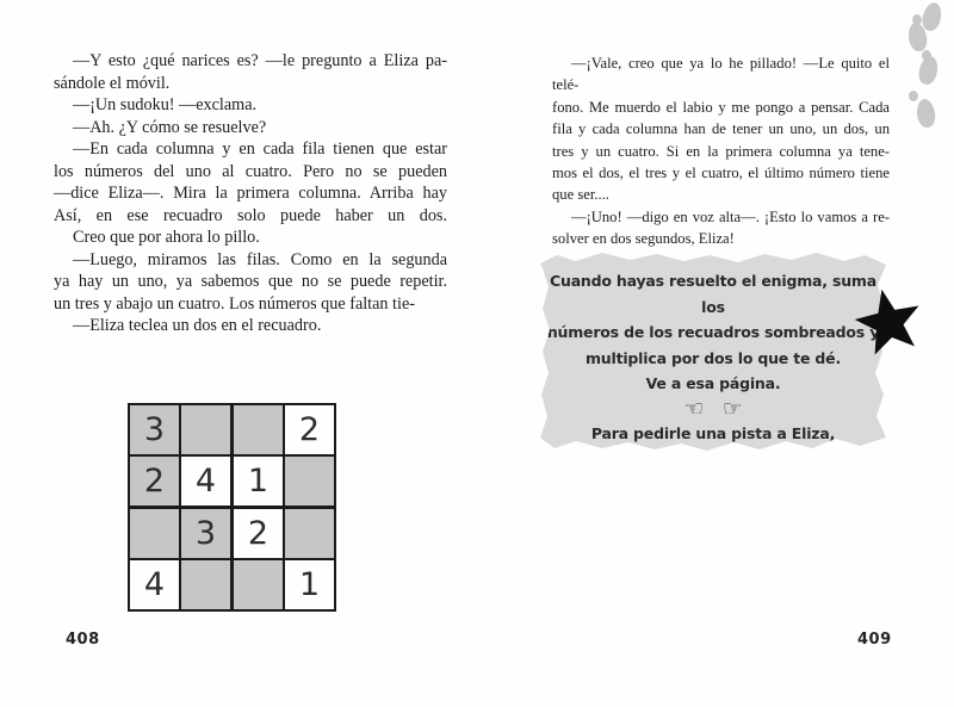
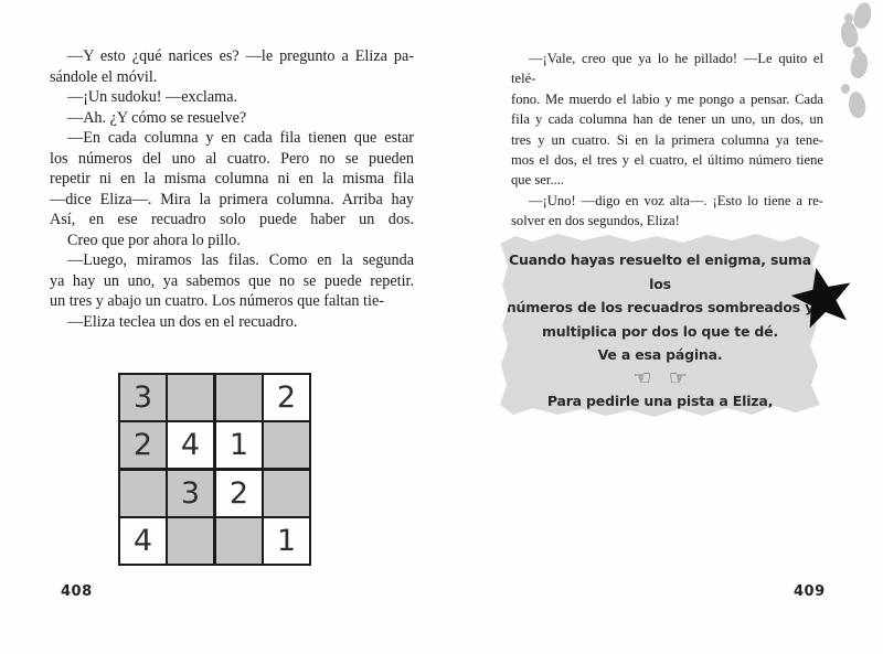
  —Y esto ¿qué narices es? —le pregunto a Eliza pa-
  sándole el móvil.
  —¡Un sudoku! —exclama.
  —Ah. ¿Y cómo se resuelve?
  —En cada columna y en cada fila tienen que estar
  los números del uno al cuatro. Pero no se pueden
+ repetir ni en la misma columna ni en la misma fila
  —dice Eliza—. Mira la primera columna. Arriba hay
  Así, en ese recuadro solo puede haber un dos.
  Creo que por ahora lo pillo.
  —Luego, miramos las filas. Como en la segunda
  ya hay un uno, ya sabemos que no se puede repetir.
  un tres y abajo un cuatro. Los números que faltan tie-
  —Eliza teclea un dos en el recuadro.
  3			2
  2	4	1
  	3	2
  4			1
  —¡Vale, creo que ya lo he pillado! —Le quito el telé-
  fono. Me muerdo el labio y me pongo a pensar. Cada
  fila y cada columna han de tener un uno, un dos, un
  tres y un cuatro. Si en la primera columna ya tene-
  mos el dos, el tres y el cuatro, el último número tiene
  que ser....
- —¡Uno! —digo en voz alta—. ¡Esto lo vamos a re-
+ —¡Uno! —digo en voz alta—. ¡Esto lo tiene a re-
  solver en dos segundos, Eliza!
  Cuando hayas resuelto el enigma, suma los
  números de los recuadros sombreados y
  multiplica por dos lo que te dé.
  Ve a esa página.
  ☜ ☞
  Para pedirle una pista a Eliza,
  408
  409
